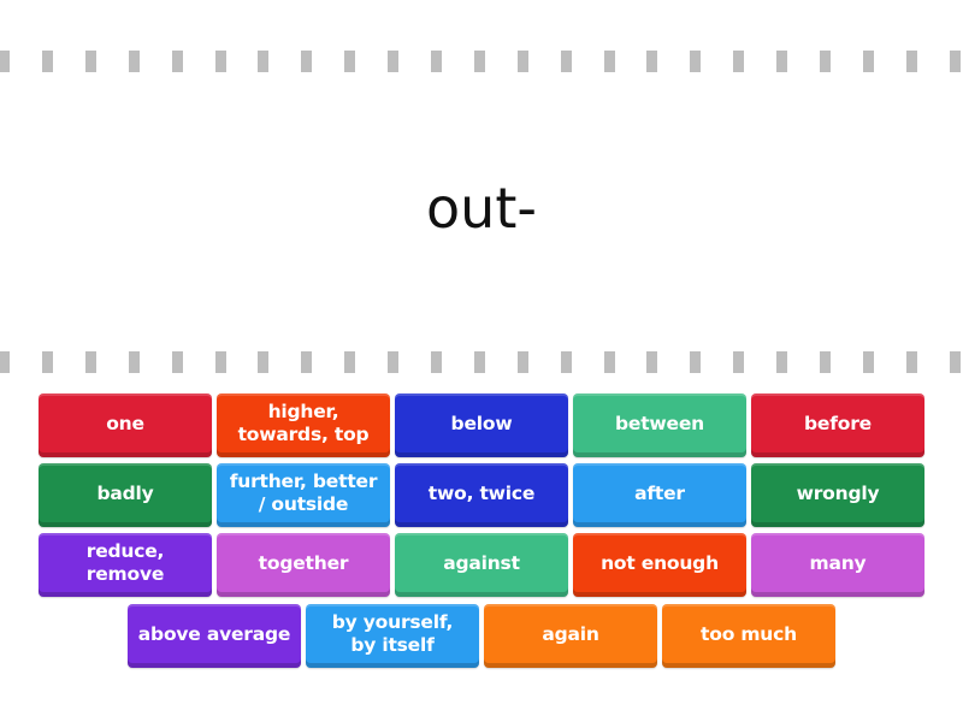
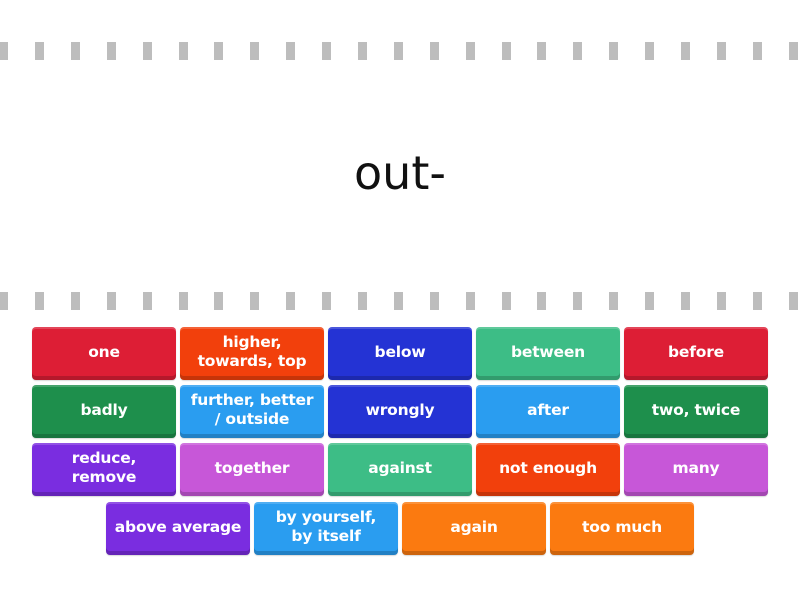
  out-
  one
  higher,
  towards, top
  below
  between
  before
  badly
  further, better
  / outside
- two, twice
+ wrongly
  after
- wrongly
+ two, twice
  reduce,
  remove
  together
  against
  not enough
  many
  above average
  by yourself,
  by itself
  again
  too much
